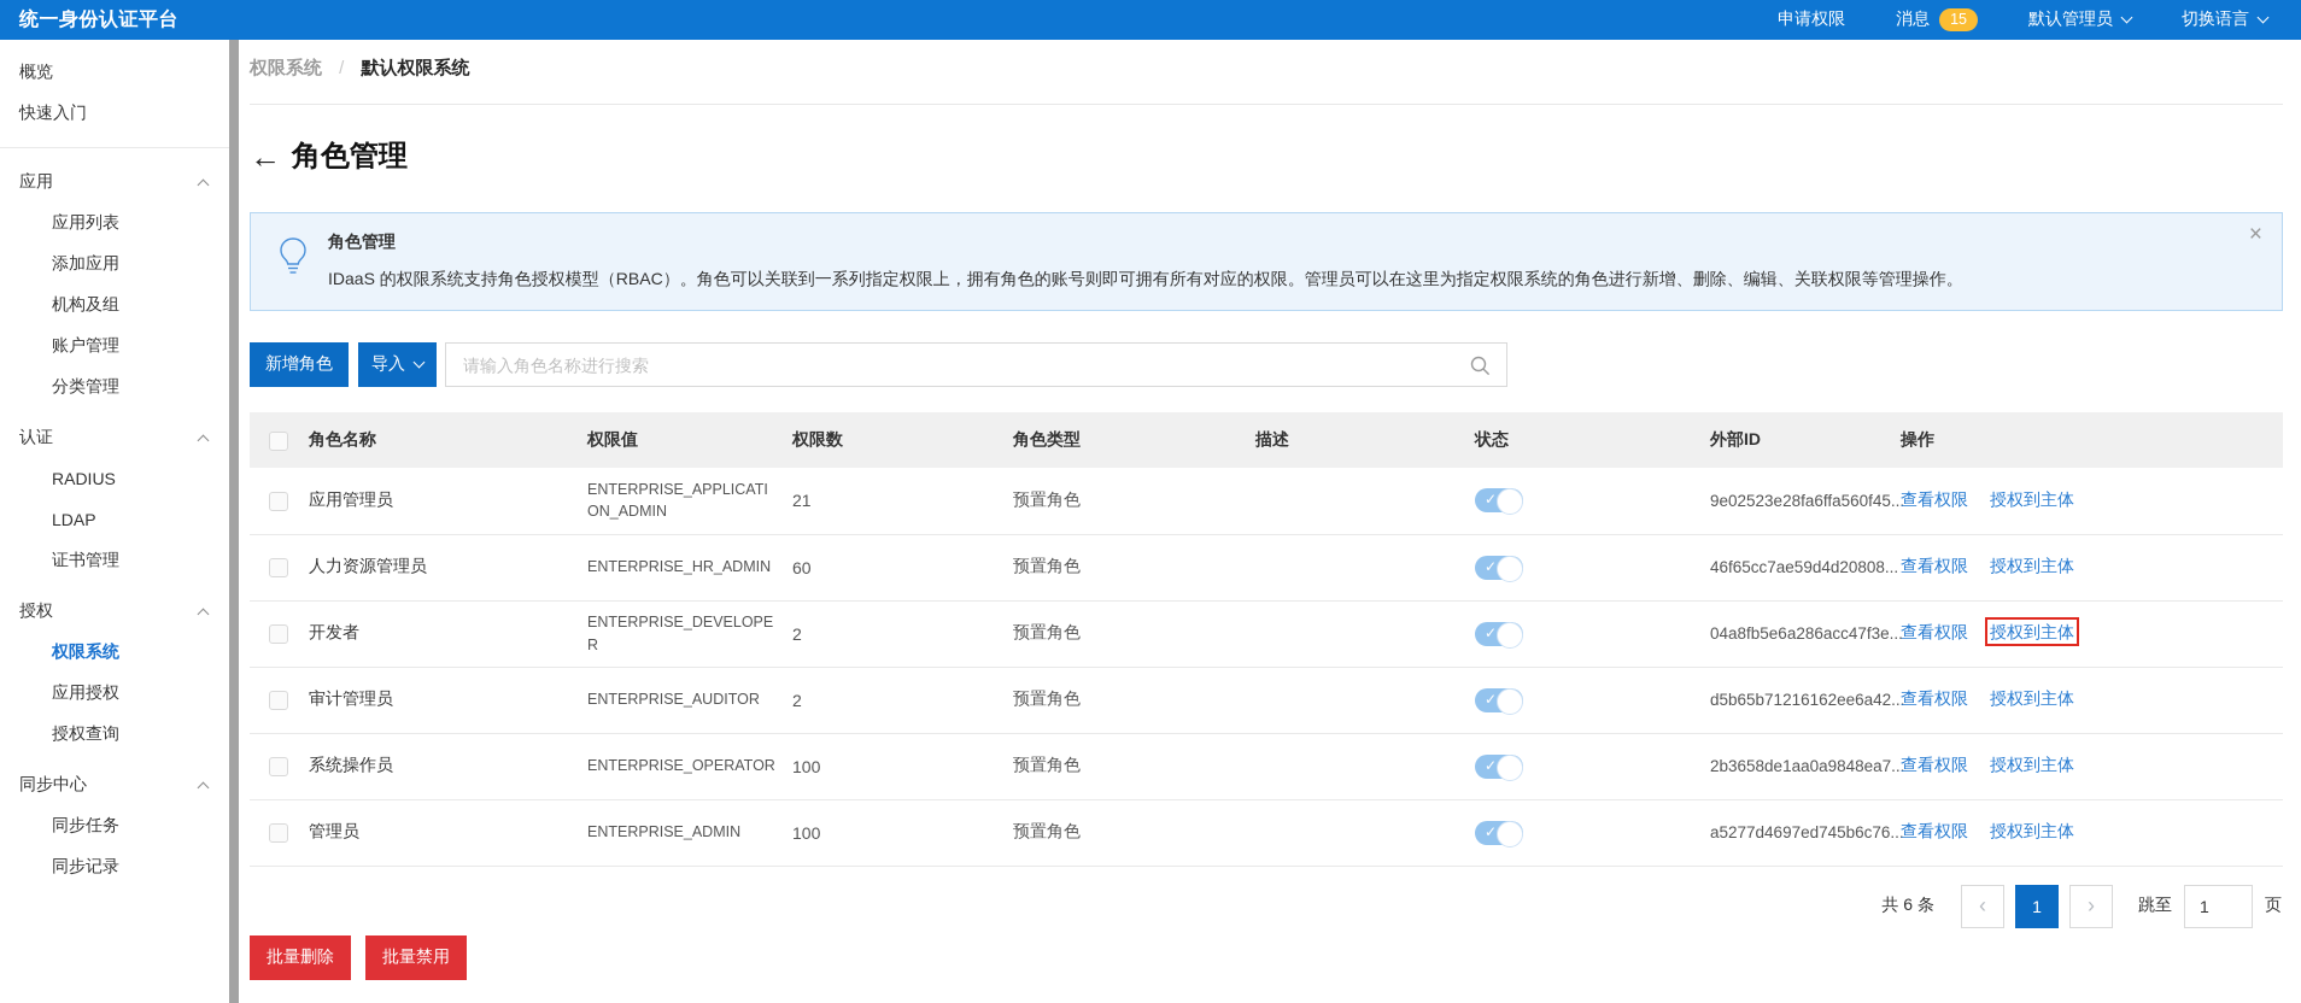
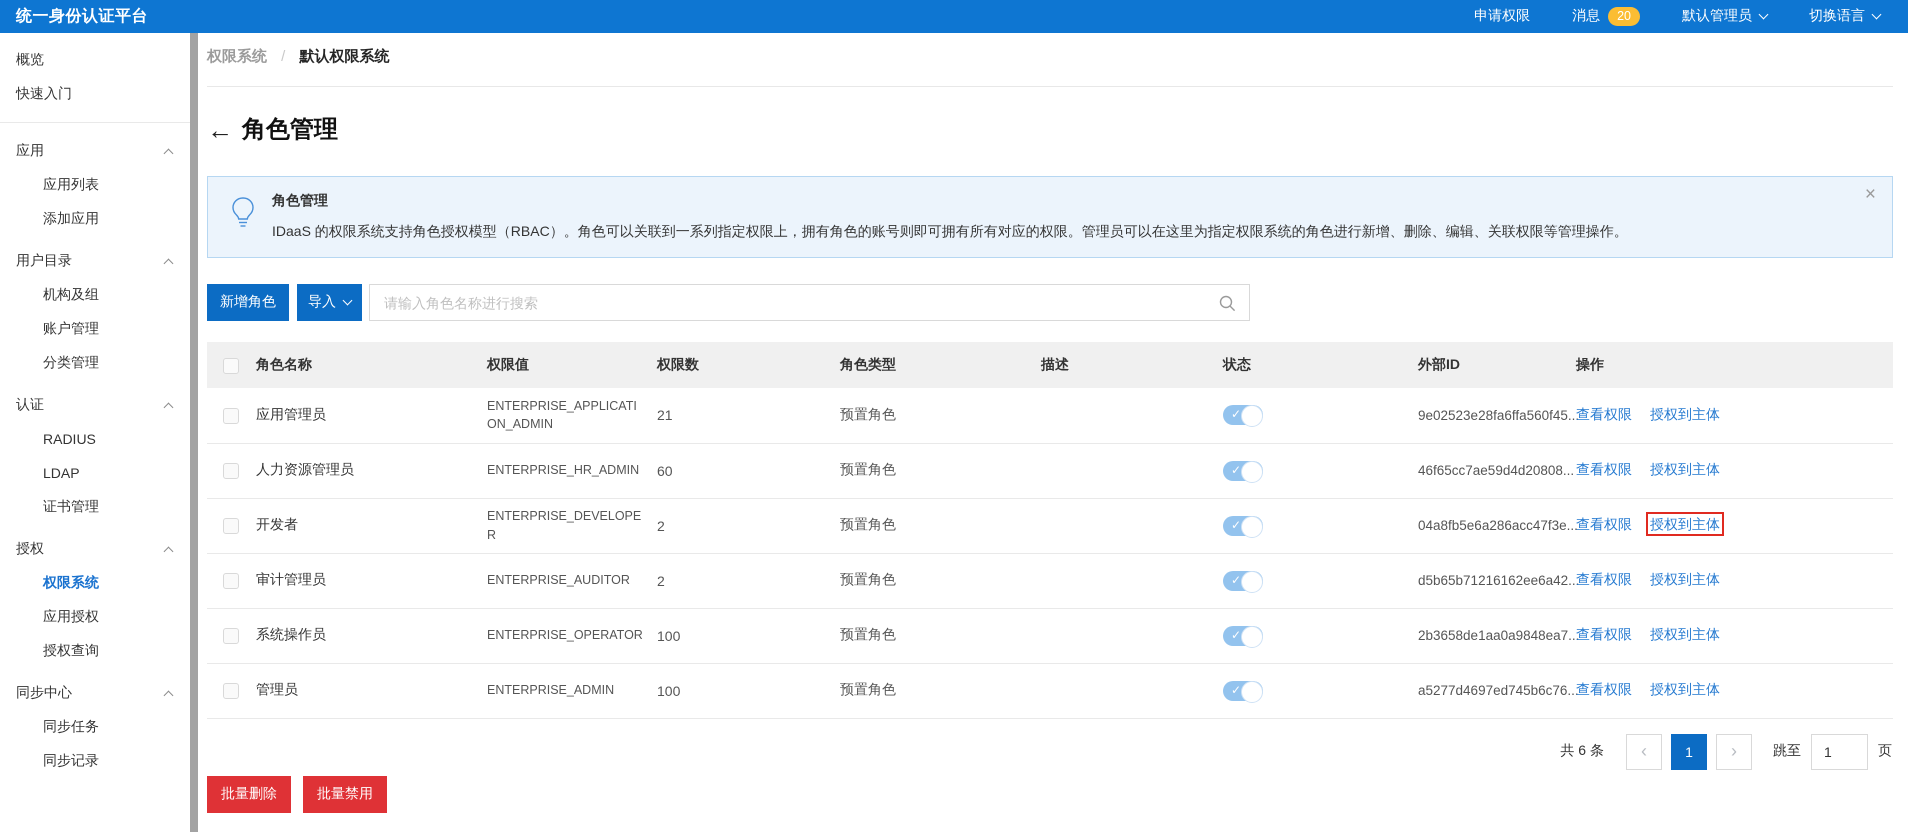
  统一身份认证平台
  申请权限
  消息
- 15
+ 20
  默认管理员
  切换语言
  概览
  快速入门
  应用
  应用列表
  添加应用
+ 用户目录
  机构及组
  账户管理
  分类管理
  认证
  RADIUS
  LDAP
  证书管理
  授权
  权限系统
  应用授权
  授权查询
  同步中心
  同步任务
  同步记录
  权限系统 / 默认权限系统
  ←
  角色管理
  角色管理
  IDaaS 的权限系统支持角色授权模型（RBAC）。角色可以关联到一系列指定权限上，拥有角色的账号则即可拥有所有对应的权限。管理员可以在这里为指定权限系统的角色进行新增、删除、编辑、关联权限等管理操作。
  ×
  新增角色
  导入
  请输入角色名称进行搜索
  	角色名称	权限值	权限数	角色类型	描述	状态	外部ID	操作
  	应用管理员	ENTERPRISE_APPLICATION_ADMIN	21	预置角色			9e02523e28fa6ffa560f45..	查看权限 授权到主体
  	人力资源管理员	ENTERPRISE_HR_ADMIN	60	预置角色			46f65cc7ae59d4d20808...	查看权限 授权到主体
  	开发者	ENTERPRISE_DEVELOPER	2	预置角色			04a8fb5e6a286acc47f3e...	查看权限 授权到主体
  	审计管理员	ENTERPRISE_AUDITOR	2	预置角色			d5b65b71216162ee6a42..	查看权限 授权到主体
  	系统操作员	ENTERPRISE_OPERATOR	100	预置角色			2b3658de1aa0a9848ea7..	查看权限 授权到主体
  	管理员	ENTERPRISE_ADMIN	100	预置角色			a5277d4697ed745b6c76..	查看权限 授权到主体
  共 6 条
  ‹
  1
  ›
  跳至
  1
  页
  批量删除
  批量禁用
